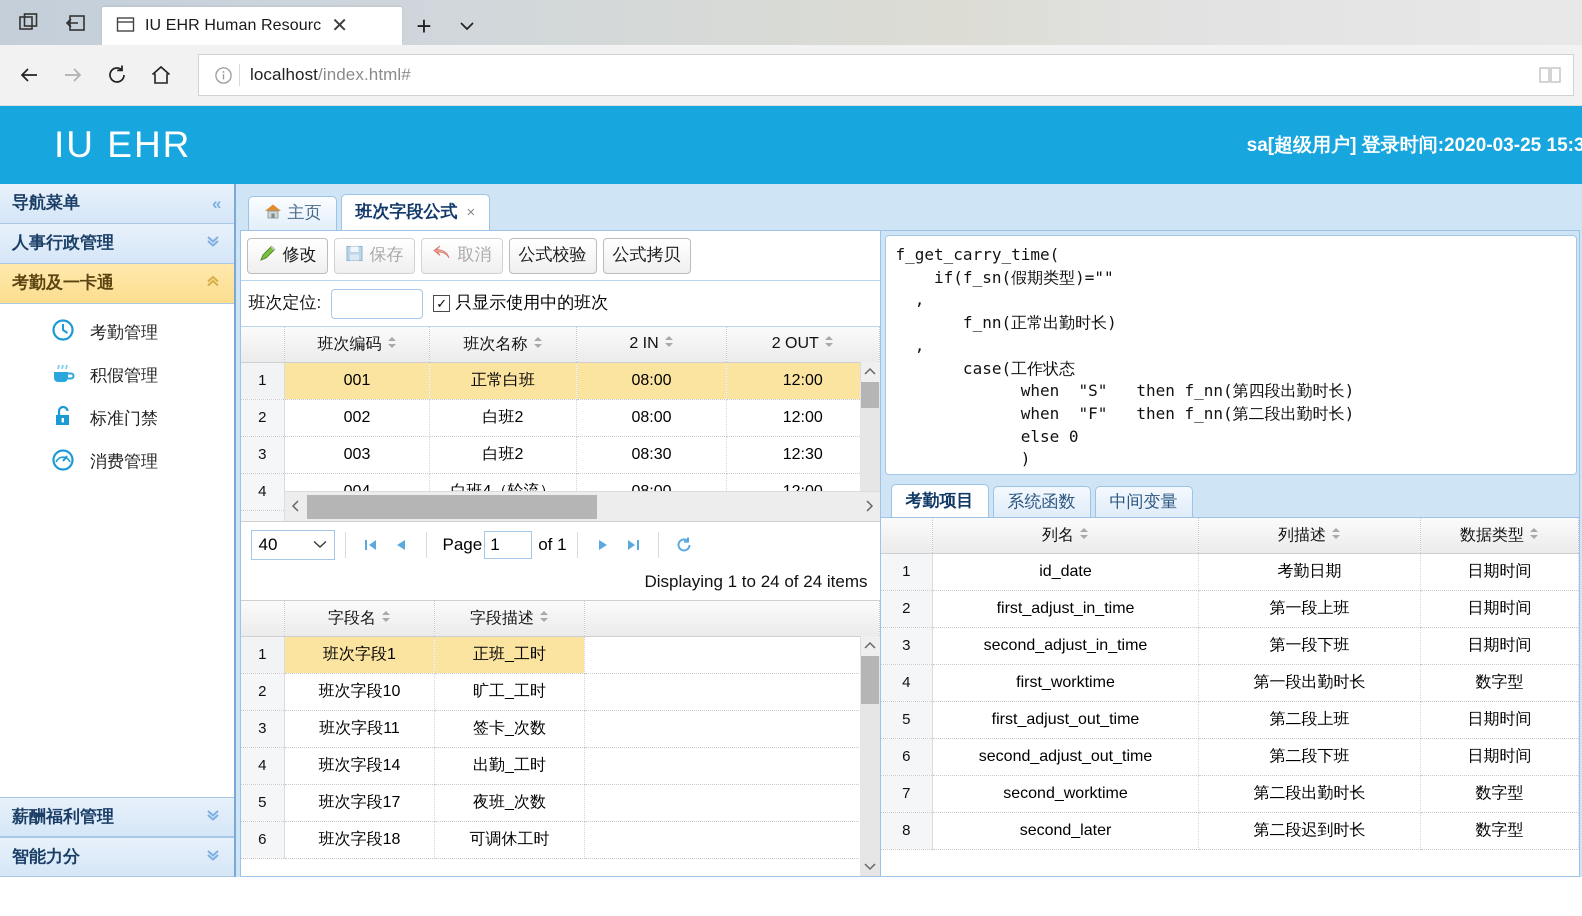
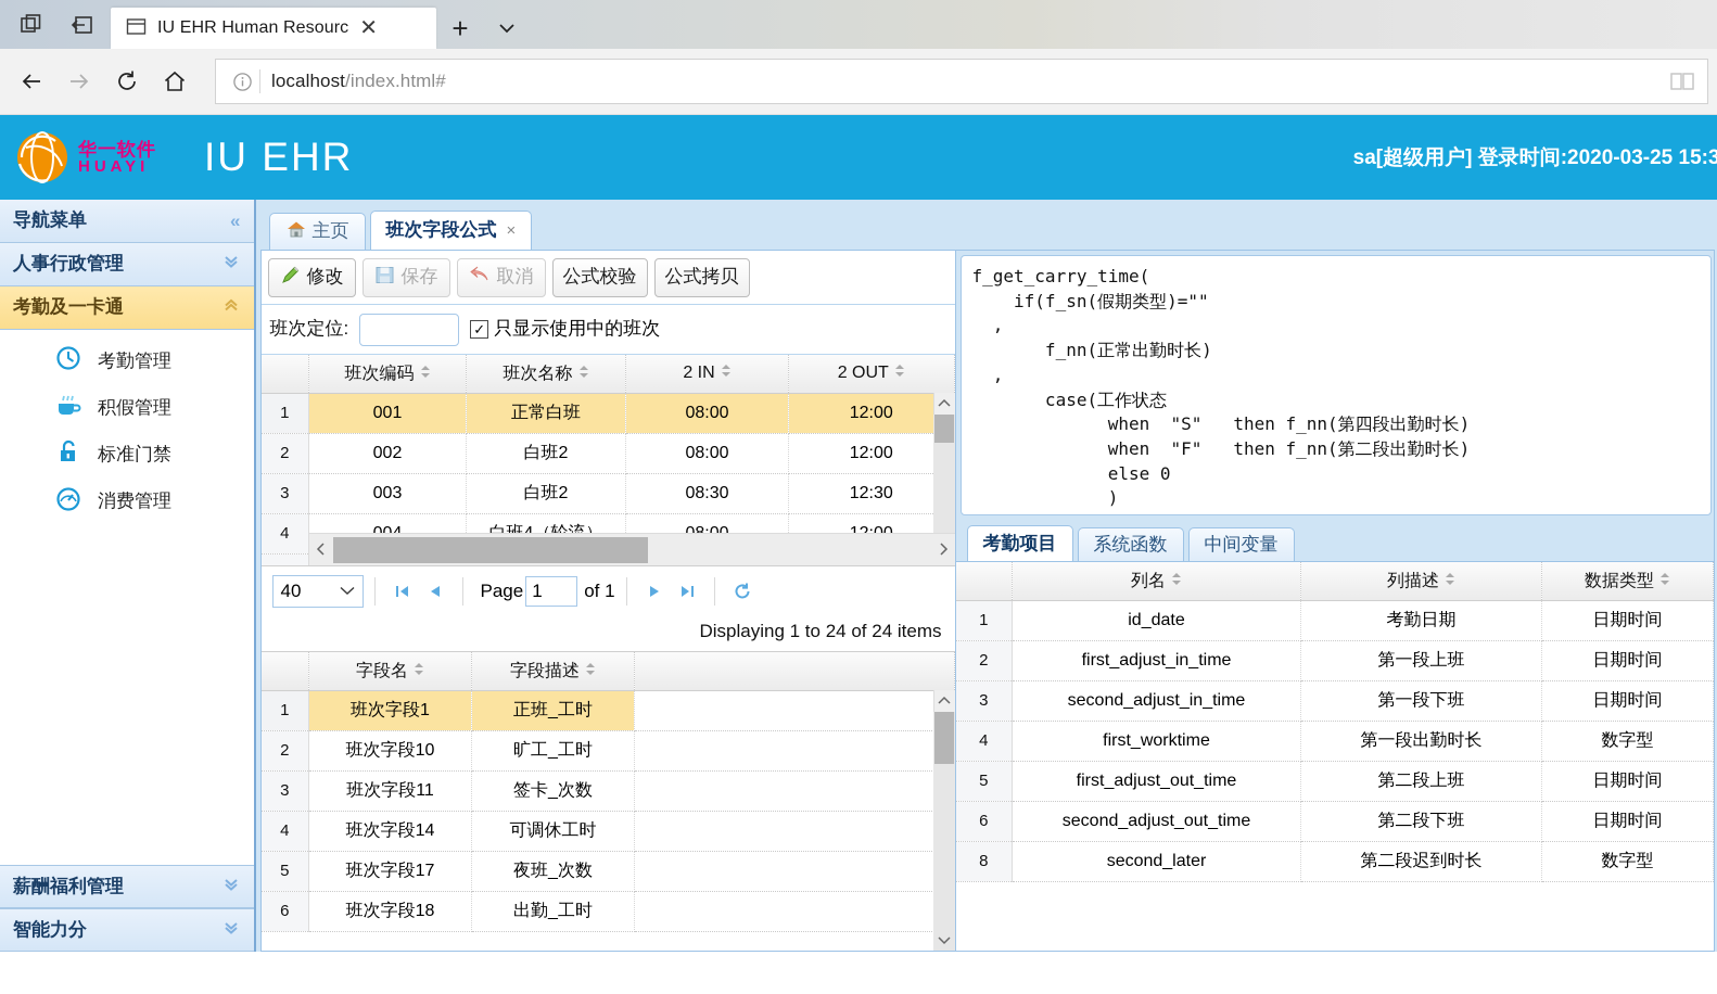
  IU EHR Human Resourc
  ✕
  +
  localhost/index.html#
+ 华一软件
+ HUAYI
  IU EHR
  sa[超级用户] 登录时间:2020-03-25 15:3
  导航菜单
  «
  人事行政管理
  考勤及一卡通
  考勤管理
  积假管理
  标准门禁
  消费管理
  薪酬福利管理
  智能力分
  主页
  班次字段公式
  ×
  修改
  保存
  取消
  公式校验
  公式拷贝
  班次定位:
  ✓
  只显示使用中的班次
  	班次编码	班次名称	2 IN	2 OUT
  1	001	正常白班	08:00	12:00
  2	002	白班2	08:00	12:00
  3	003	白班2	08:30	12:30
  40
  Page
  1
  of 1
  Displaying 1 to 24 of 24 items
  	字段名	字段描述
  1	班次字段1	正班_工时
  2	班次字段10	旷工_工时
  3	班次字段11	签卡_次数
- 4	班次字段14	出勤_工时
+ 4	班次字段14	可调休工时
  5	班次字段17	夜班_次数
- 6	班次字段18	可调休工时
+ 6	班次字段18	出勤_工时
  f_get_carry_time(
  if(f_sn(假期类型)=""
  ,
  f_nn(正常出勤时长)
  ,
  case(工作状态
  when "S" then f_nn(第四段出勤时长)
  when "F" then f_nn(第二段出勤时长)
  else 0
  )
  考勤项目
  系统函数
  中间变量
  	列名	列描述	数据类型
  1	id_date	考勤日期	日期时间
  2	first_adjust_in_time	第一段上班	日期时间
  3	second_adjust_in_time	第一段下班	日期时间
  4	first_worktime	第一段出勤时长	数字型
  5	first_adjust_out_time	第二段上班	日期时间
  6	second_adjust_out_time	第二段下班	日期时间
- 7	second_worktime	第二段出勤时长	数字型
  8	second_later	第二段迟到时长	数字型
